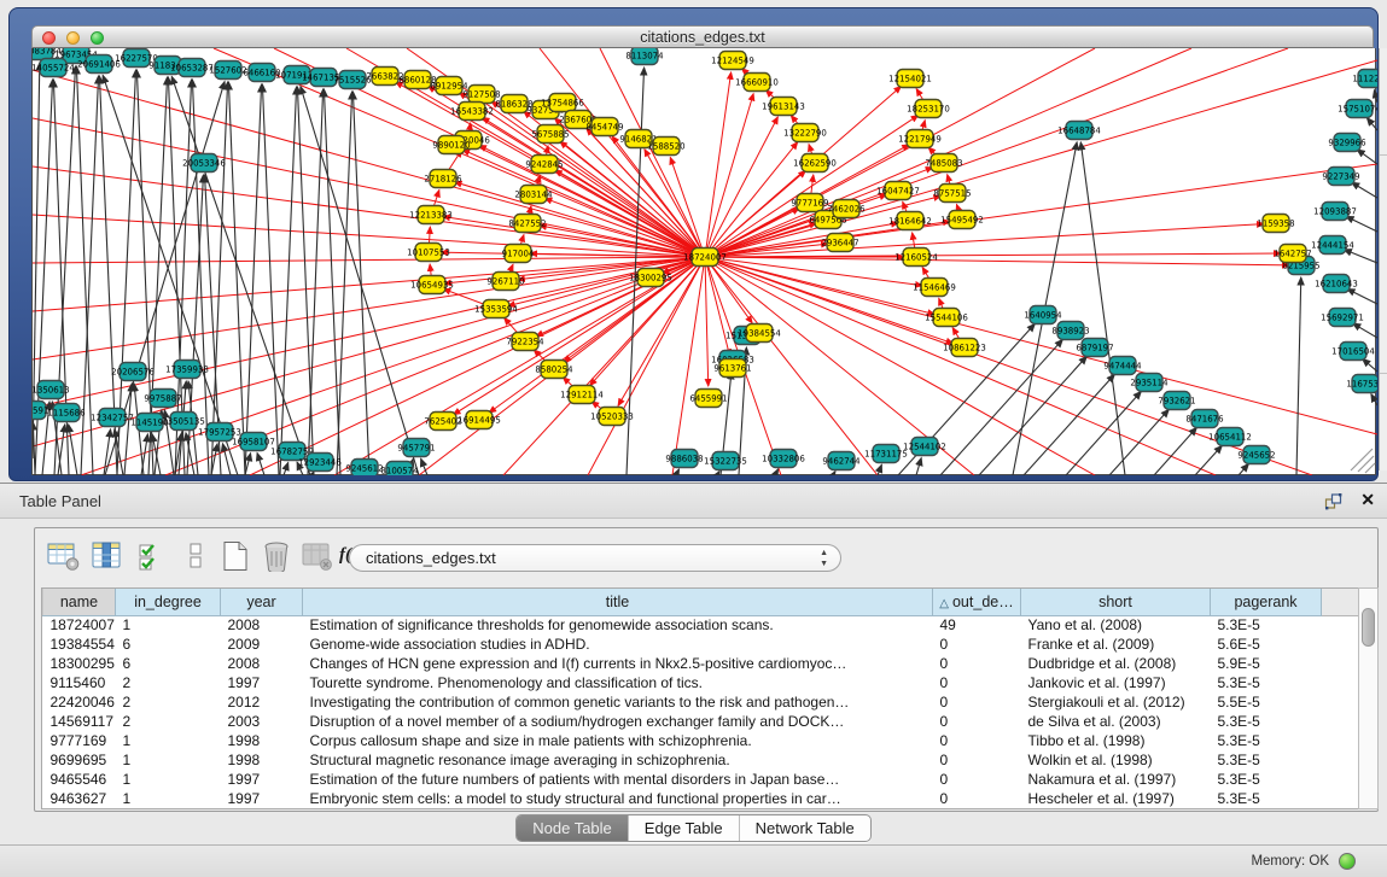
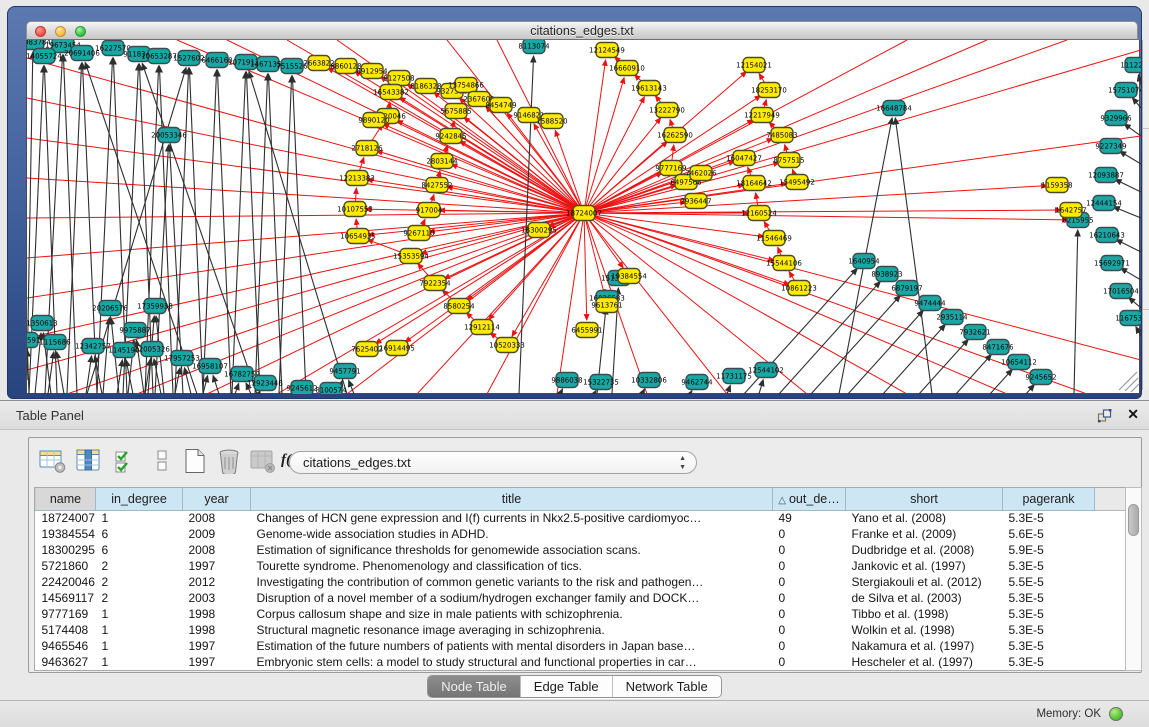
  citations_edges.txt
  083784
  196734
  14055724
  20691406
  1622757
  91183
  10653287
  1527602
  20053346
  8113074
  1350613
  1115686
  12342757
  1145190
  20206576
  17359938
  9975887
- 13505135
+ 12005326
  17957253
  16958107
  16782759
  12923446
  9245612
  8100574
  9457791
  9886038
  15322735
  10332806
  9462744
  11731175
  12544102
  1640954
  8938923
  6879197
  9474444
  2935114
  7932621
  8471676
  10654112
  9245652
  16648784
  8215955
  1575107
  9329966
  9227349
  12093887
  12444154
  16210643
  15692971
  17016504
  116753
  8912954
  9127508
  8186328
  16543382
  13754866
  236760
  5675885
  8454749
  914682
  1588520
  9890120
  9242845
  2718126
  2803144
  12213383
  8427552
  10107553
  917004
  9267110
  10654935
  15353594
  18300295
  19384554
  7922354
  8580254
  12912114
  10520333
  7625402
  16914495
  6455991
  9613761
  12124549
  16660910
  19613143
  13222790
  16262590
  9777169
  6497568
  7462026
  2936447
  18253170
  12217949
  7485083
  8757515
  15495492
  16047427
  18164642
  12160524
  11546469
  15544106
  10861223
  1159358
  1642757
  18724007
  Table Panel
  ✕
  citations_edges.txt
  name	in_degree	year	title	△ out_de…	short	pagerank
- 18724007	1	2008	Estimation of significance thresholds for genomewide association scans.	49	Yano et al. (2008)	5.3E-5
+ 18724007	1	2008	Changes of HCN gene expression and I(f) currents in Nkx2.5-positive cardiomyoc…	49	Yano et al. (2008)	5.3E-5
  19384554	6	2009	Genome-wide association studies in ADHD.	0	Franke et al. (2009)	5.6E-5
- 18300295	6	2008	Changes of HCN gene expression and I(f) currents in Nkx2.5-positive cardiomyoc…	0	Dudbridge et al. (2008)	5.9E-5
+ 18300295	6	2008	Estimation of significance thresholds for genomewide association scans.	0	Dudbridge et al. (2008)	5.9E-5
- 9115460	2	1997	Tourette syndrome. Phenomenology and classification of tics.	0	Jankovic et al. (1997)	5.3E-5
+ 5721860	2	1997	Tourette syndrome. Phenomenology and classification of tics.	0	Jankovic et al. (1997)	5.3E-5
  22420046	2	2012	Investigating the contribution of common genetic variants to the risk and pathogen…	0	Stergiakouli et al. (2012)	5.5E-5
  14569117	2	2003	Disruption of a novel member of a sodium/hydrogen exchanger family and DOCK…	0	de Silva et al. (2003)	5.3E-5
  9777169	1	1998	Corpus callosum shape and size in male patients with schizophrenia.	0	Tibbo et al. (1998)	5.3E-5
- 9699695	1	1998	Structural magnetic resonance image averaging in schizophrenia.	0	Wolkin et al. (1998)	5.3E-5
+ 5174408	1	1998	Structural magnetic resonance image averaging in schizophrenia.	0	Wolkin et al. (1998)	5.3E-5
  9465546	1	1997	Estimation of the future numbers of patients with mental disorders in Japan base…	0	Nakamura et al. (1997)	5.3E-5
  9463627	1	1997	Embryonic stem cells: a model to study structural and functional properties in car…	0	Hescheler et al. (1997)	5.3E-5
  Node Table
  Edge Table
  Network Table
  Memory: OK
